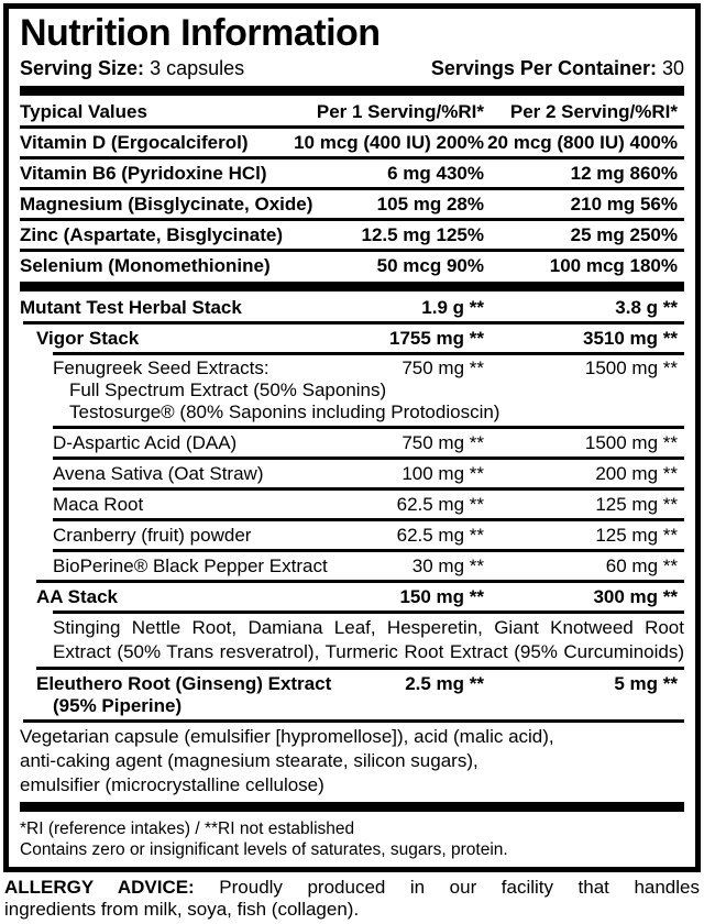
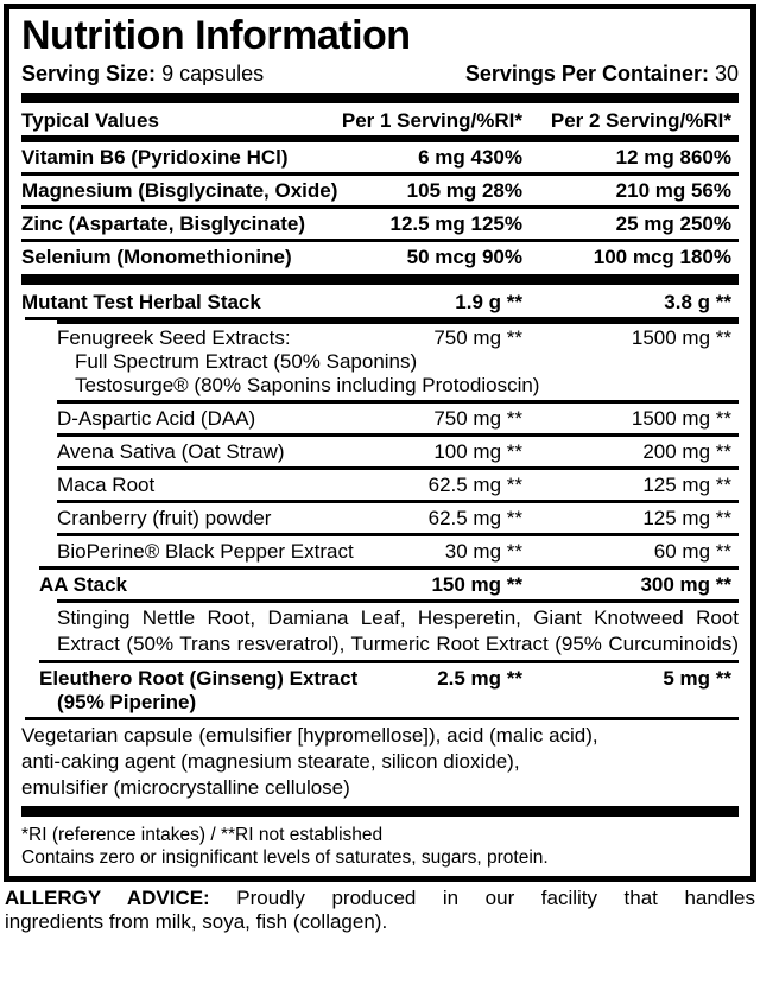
  Nutrition Information
- Serving Size: 3 capsules
+ Serving Size: 9 capsules
  Servings Per Container: 30
  Typical Values
  Per 1 Serving/%RI*
  Per 2 Serving/%RI*
- Vitamin D (Ergocalciferol)
- 10 mcg (400 IU) 200%
- 20 mcg (800 IU) 400%
  Vitamin B6 (Pyridoxine HCl)
  6 mg 430%
  12 mg 860%
  Magnesium (Bisglycinate, Oxide)
  105 mg 28%
  210 mg 56%
  Zinc (Aspartate, Bisglycinate)
  12.5 mg 125%
  25 mg 250%
  Selenium (Monomethionine)
  50 mcg 90%
  100 mcg 180%
  Mutant Test Herbal Stack
  1.9 g **
  3.8 g **
- Vigor Stack
- 1755 mg **
- 3510 mg **
  Fenugreek Seed Extracts:
  750 mg **
  1500 mg **
  Full Spectrum Extract (50% Saponins)
  Testosurge® (80% Saponins including Protodioscin)
  D-Aspartic Acid (DAA)
  750 mg **
  1500 mg **
  Avena Sativa (Oat Straw)
  100 mg **
  200 mg **
  Maca Root
  62.5 mg **
  125 mg **
  Cranberry (fruit) powder
  62.5 mg **
  125 mg **
  BioPerine® Black Pepper Extract
  30 mg **
  60 mg **
  AA Stack
  150 mg **
  300 mg **
  Stinging Nettle Root, Damiana Leaf, Hesperetin, Giant Knotweed Root
  Extract (50% Trans resveratrol), Turmeric Root Extract (95% Curcuminoids)
  Eleuthero Root (Ginseng) Extract
  2.5 mg **
  5 mg **
  (95% Piperine)
  Vegetarian capsule (emulsifier [hypromellose]), acid (malic acid),
- anti-caking agent (magnesium stearate, silicon sugars),
+ anti-caking agent (magnesium stearate, silicon dioxide),
  emulsifier (microcrystalline cellulose)
  *RI (reference intakes) / **RI not established
  Contains zero or insignificant levels of saturates, sugars, protein.
  ALLERGY ADVICE: Proudly produced in our facility that handles
  ingredients from milk, soya, fish (collagen).
